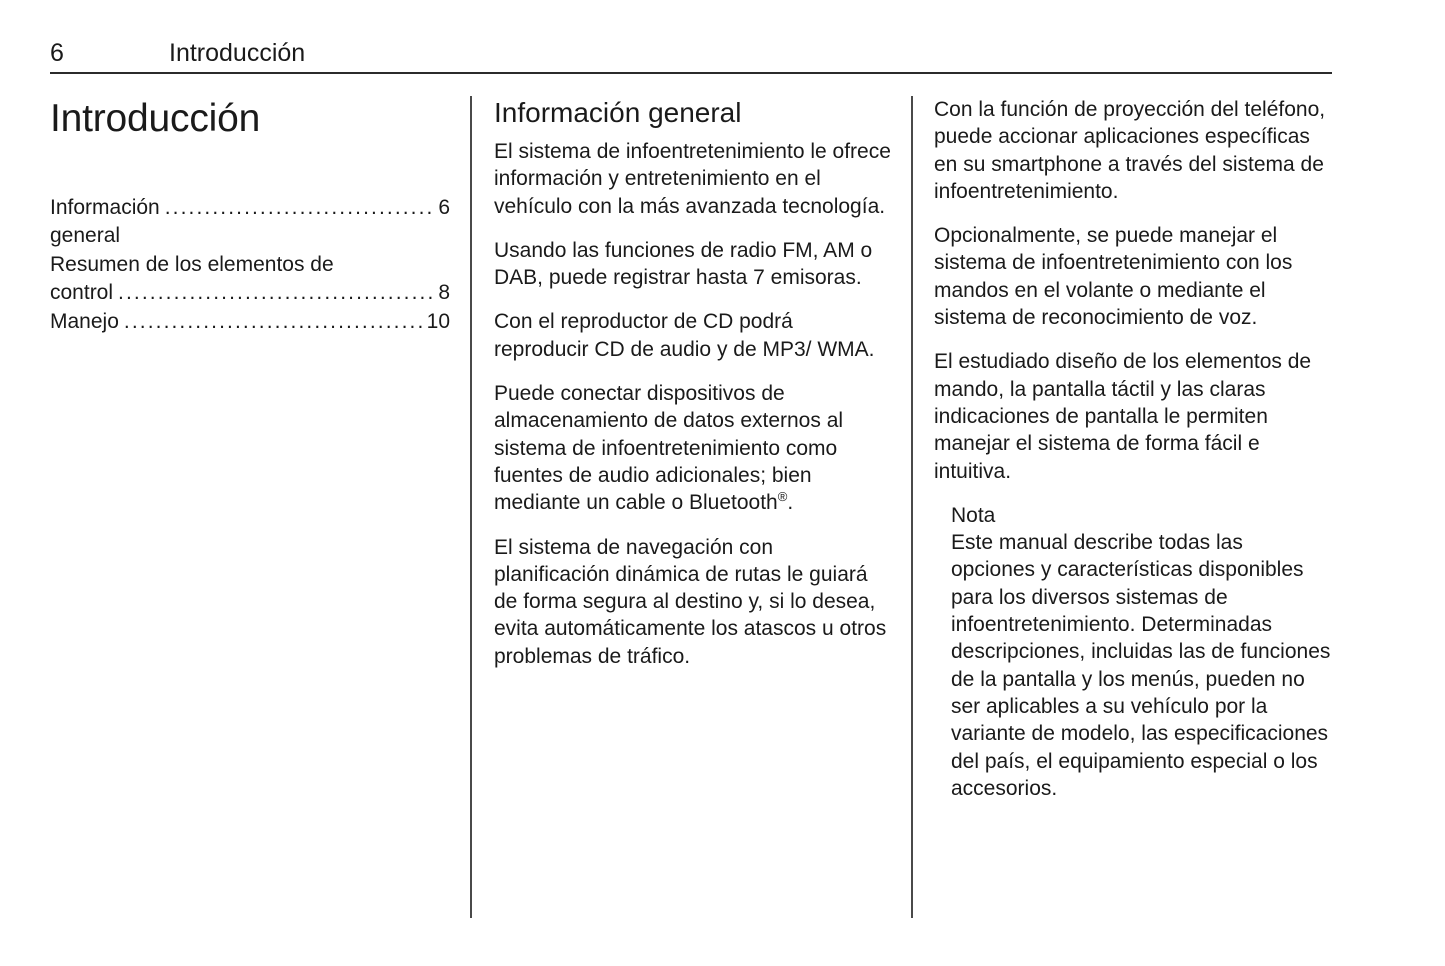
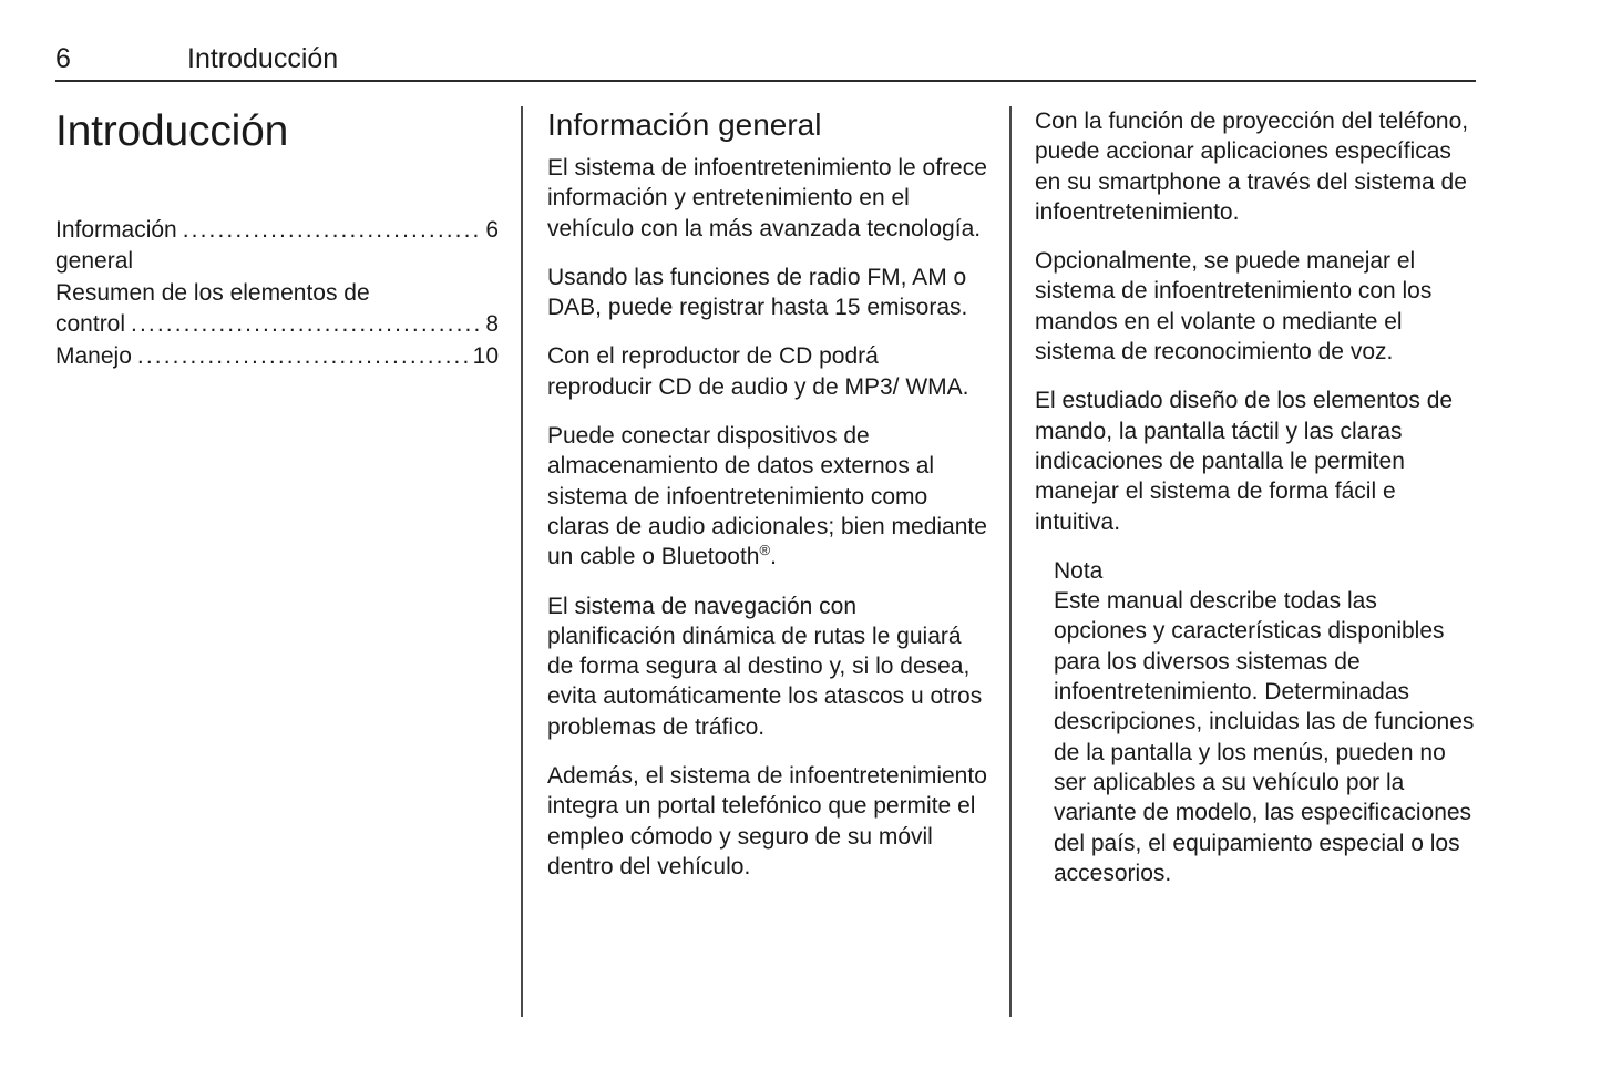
  6
  Introducción
  Introducción
  Información general
  6
  Resumen de los elementos de
  control
  8
  Manejo
  10
  Información general
  El sistema de infoentretenimiento le ofrece información y entretenimiento en el vehículo con la más avanzada tecnología.
- Usando las funciones de radio FM, AM o DAB, puede registrar hasta 7 emisoras.
+ Usando las funciones de radio FM, AM o DAB, puede registrar hasta 15 emisoras.
  Con el reproductor de CD podrá reproducir CD de audio y de MP3/ WMA.
- Puede conectar dispositivos de almacenamiento de datos externos al sistema de infoentretenimiento como fuentes de audio adicionales; bien mediante un cable o Bluetooth®.
+ Puede conectar dispositivos de almacenamiento de datos externos al sistema de infoentretenimiento como claras de audio adicionales; bien mediante un cable o Bluetooth®.
  El sistema de navegación con planificación dinámica de rutas le guiará de forma segura al destino y, si lo desea, evita automáticamente los atascos u otros problemas de tráfico.
+ Además, el sistema de infoentretenimiento integra un portal telefónico que permite el empleo cómodo y seguro de su móvil dentro del vehículo.
  Con la función de proyección del teléfono, puede accionar aplicaciones específicas en su smartphone a través del sistema de infoentretenimiento.
  Opcionalmente, se puede manejar el sistema de infoentretenimiento con los mandos en el volante o mediante el sistema de reconocimiento de voz.
  El estudiado diseño de los elementos de mando, la pantalla táctil y las claras indicaciones de pantalla le permiten manejar el sistema de forma fácil e intuitiva.
  Nota
  Este manual describe todas las opciones y características disponibles para los diversos sistemas de infoentretenimiento. Determinadas descripciones, incluidas las de funciones de la pantalla y los menús, pueden no ser aplicables a su vehículo por la variante de modelo, las especificaciones del país, el equipamiento especial o los accesorios.
